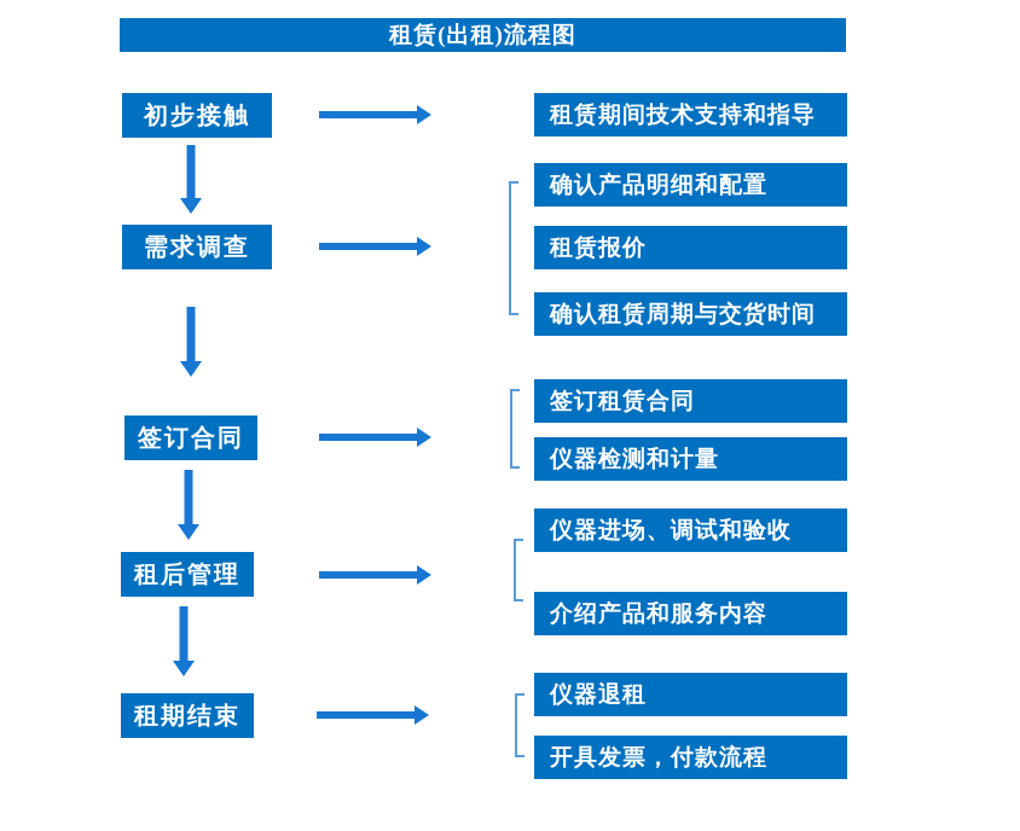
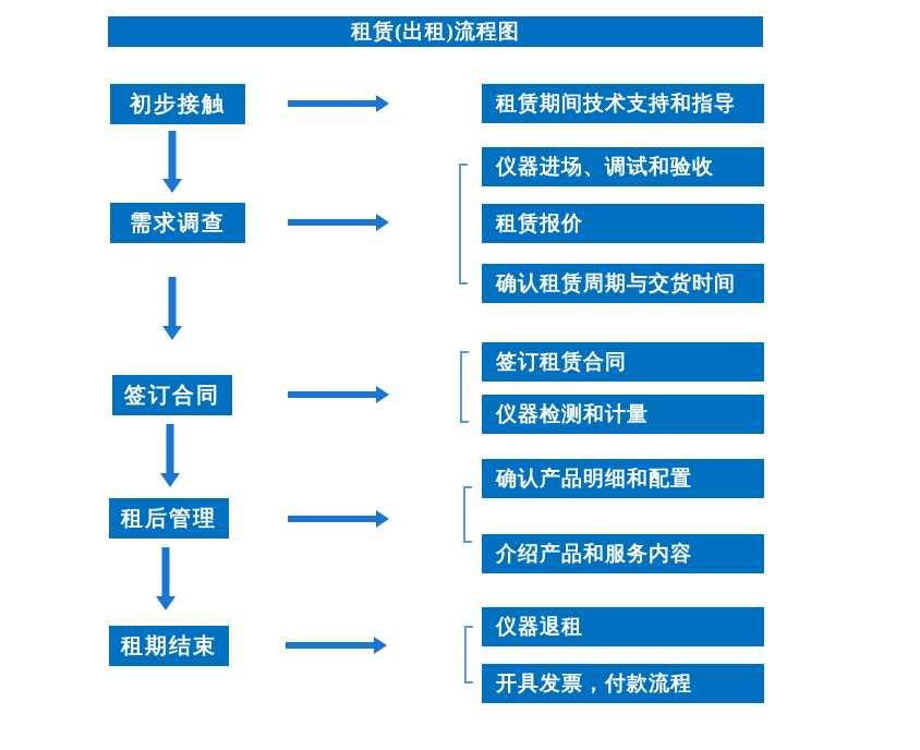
  租赁(出租)流程图
  初步接触
  需求调查
  签订合同
  租后管理
  租期结束
  租赁期间技术支持和指导
- 确认产品明细和配置
+ 仪器进场、调试和验收
  租赁报价
  确认租赁周期与交货时间
  签订租赁合同
  仪器检测和计量
- 仪器进场、调试和验收
+ 确认产品明细和配置
  介绍产品和服务内容
  仪器退租
  开具发票，付款流程
